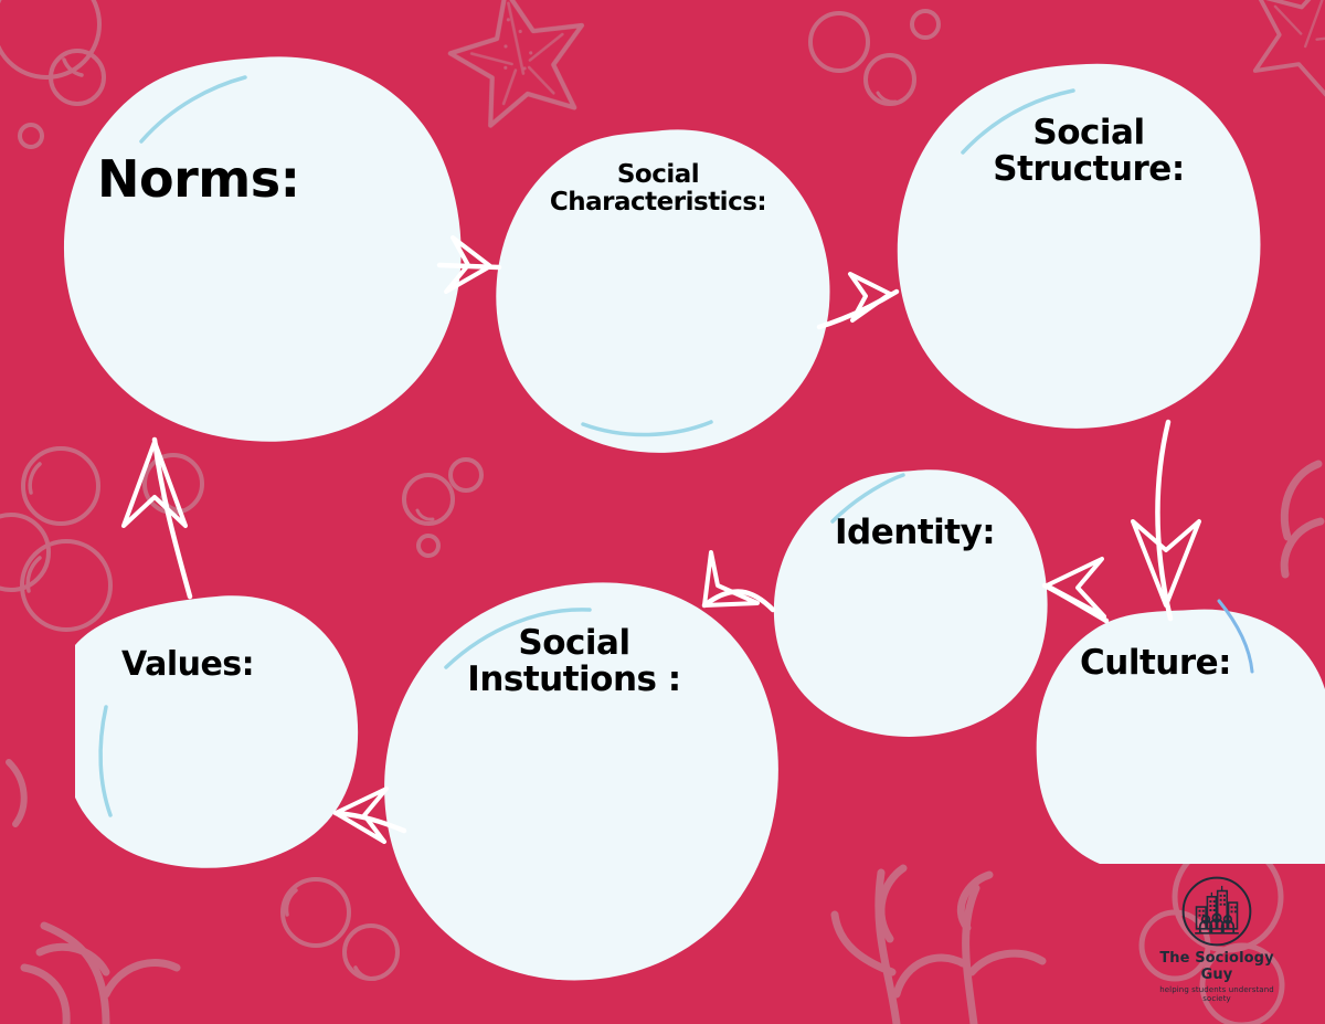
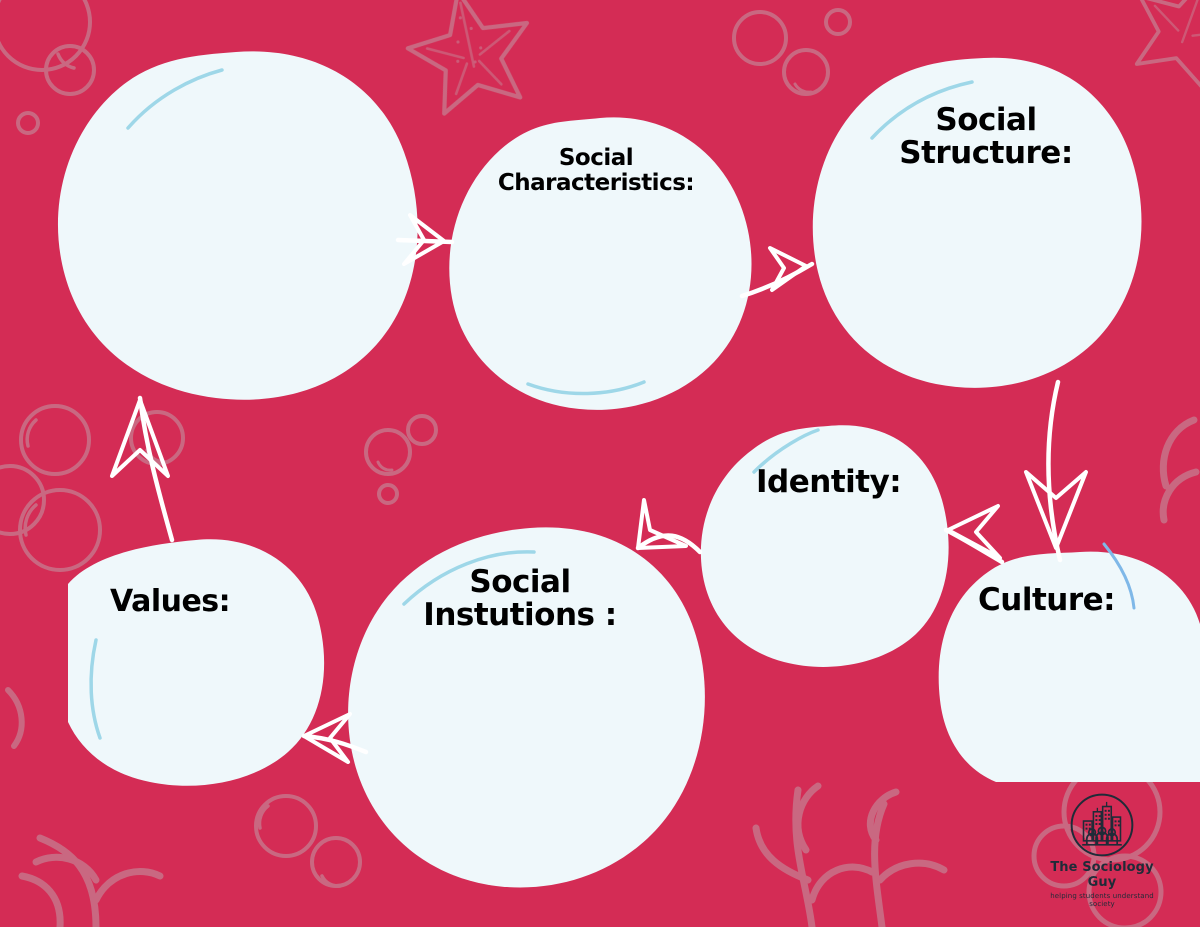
- Norms:
  Social
  Characteristics:
  Social
  Structure:
  Culture:
  Identity:
  Social
  Instutions :
  Values:
  The Sociology Guy
  helping students understand society
